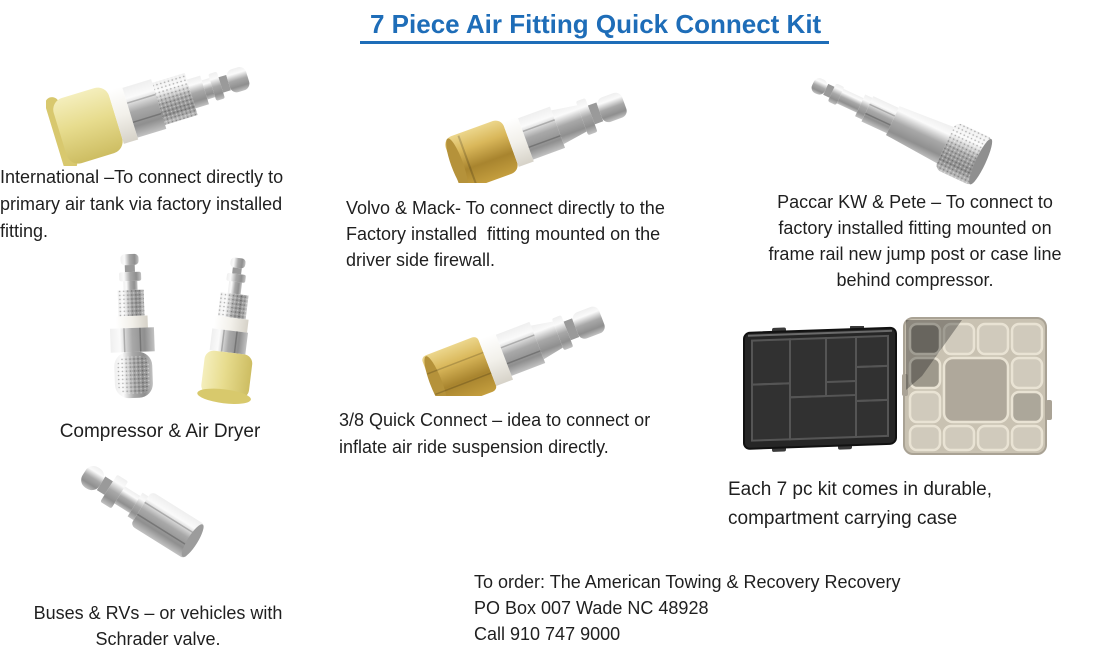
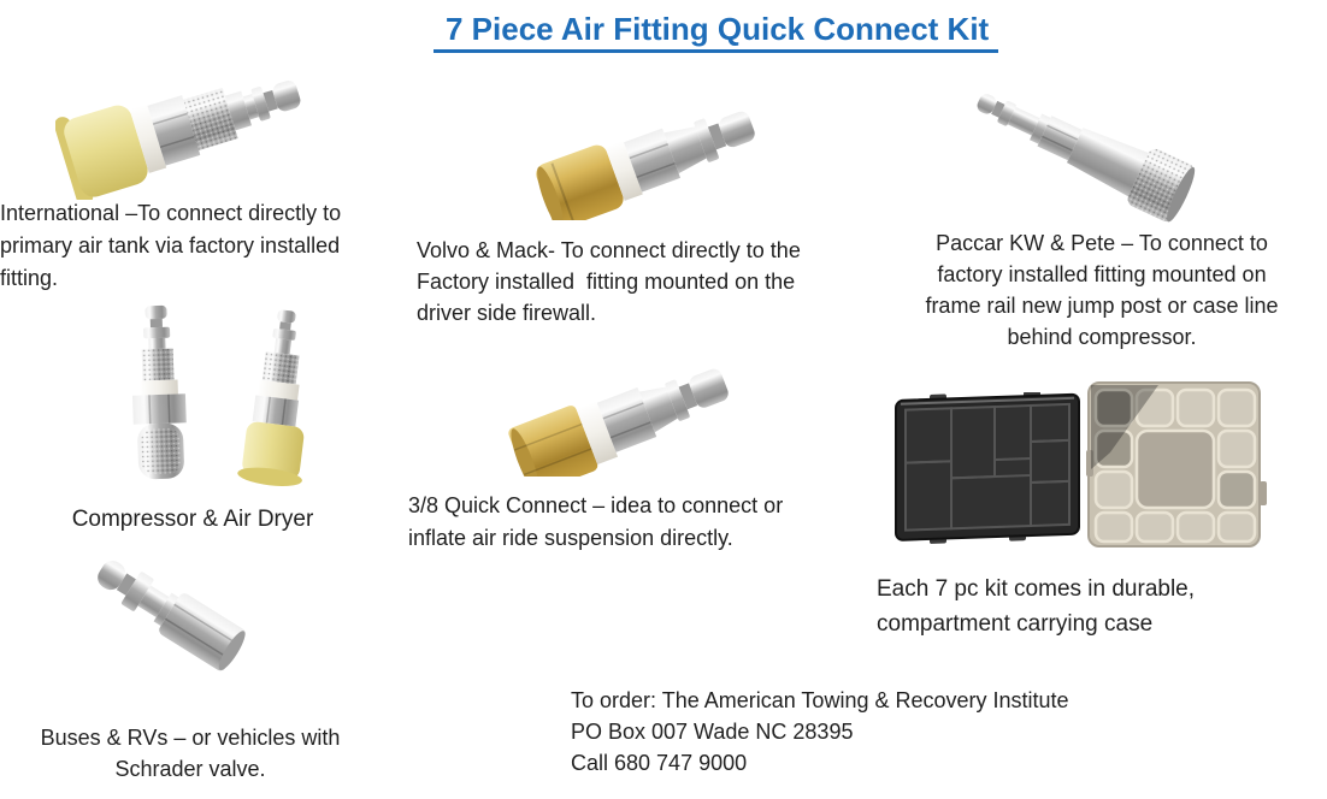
  7 Piece Air Fitting Quick Connect Kit
  International –To connect directly to
  primary air tank via factory installed
  fitting.
  Volvo & Mack- To connect directly to the
  Factory installed fitting mounted on the
  driver side firewall.
  Paccar KW & Pete – To connect to
  factory installed fitting mounted on
  frame rail new jump post or case line
  behind compressor.
  Compressor & Air Dryer
  3/8 Quick Connect – idea to connect or
  inflate air ride suspension directly.
  Each 7 pc kit comes in durable,
  compartment carrying case
  Buses & RVs – or vehicles with
  Schrader valve.
- To order: The American Towing & Recovery Recovery
+ To order: The American Towing & Recovery Institute
- PO Box 007 Wade NC 48928
+ PO Box 007 Wade NC 28395
- Call 910 747 9000
+ Call 680 747 9000
